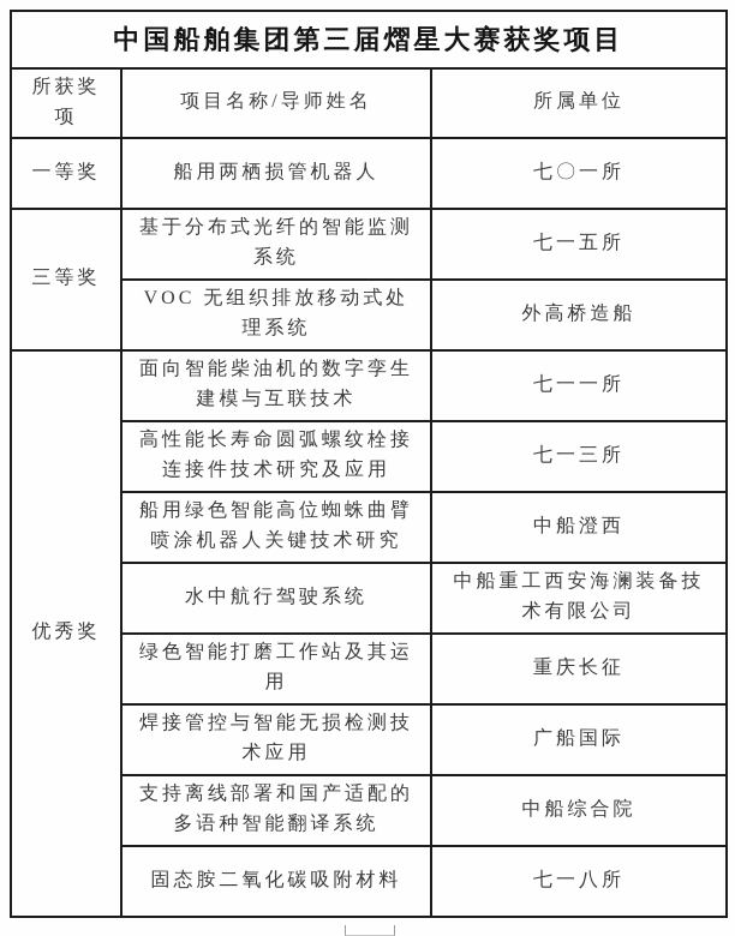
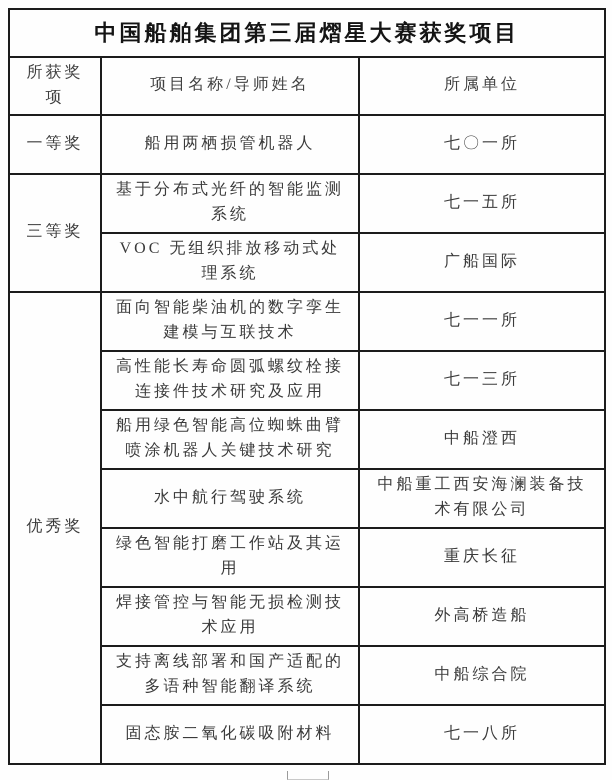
  中国船舶集团第三届熠星大赛获奖项目
  所获奖项	项目名称/导师姓名	所属单位
  一等奖	船用两栖损管机器人	七〇一所
  三等奖	基于分布式光纤的智能监测系统	七一五所
- VOC 无组织排放移动式处理系统	外高桥造船
+ VOC 无组织排放移动式处理系统	广船国际
  优秀奖	面向智能柴油机的数字孪生建模与互联技术	七一一所
  高性能长寿命圆弧螺纹栓接连接件技术研究及应用	七一三所
  船用绿色智能高位蜘蛛曲臂喷涂机器人关键技术研究	中船澄西
  水中航行驾驶系统	中船重工西安海澜装备技术有限公司
  绿色智能打磨工作站及其运用	重庆长征
- 焊接管控与智能无损检测技术应用	广船国际
+ 焊接管控与智能无损检测技术应用	外高桥造船
  支持离线部署和国产适配的多语种智能翻译系统	中船综合院
  固态胺二氧化碳吸附材料	七一八所
